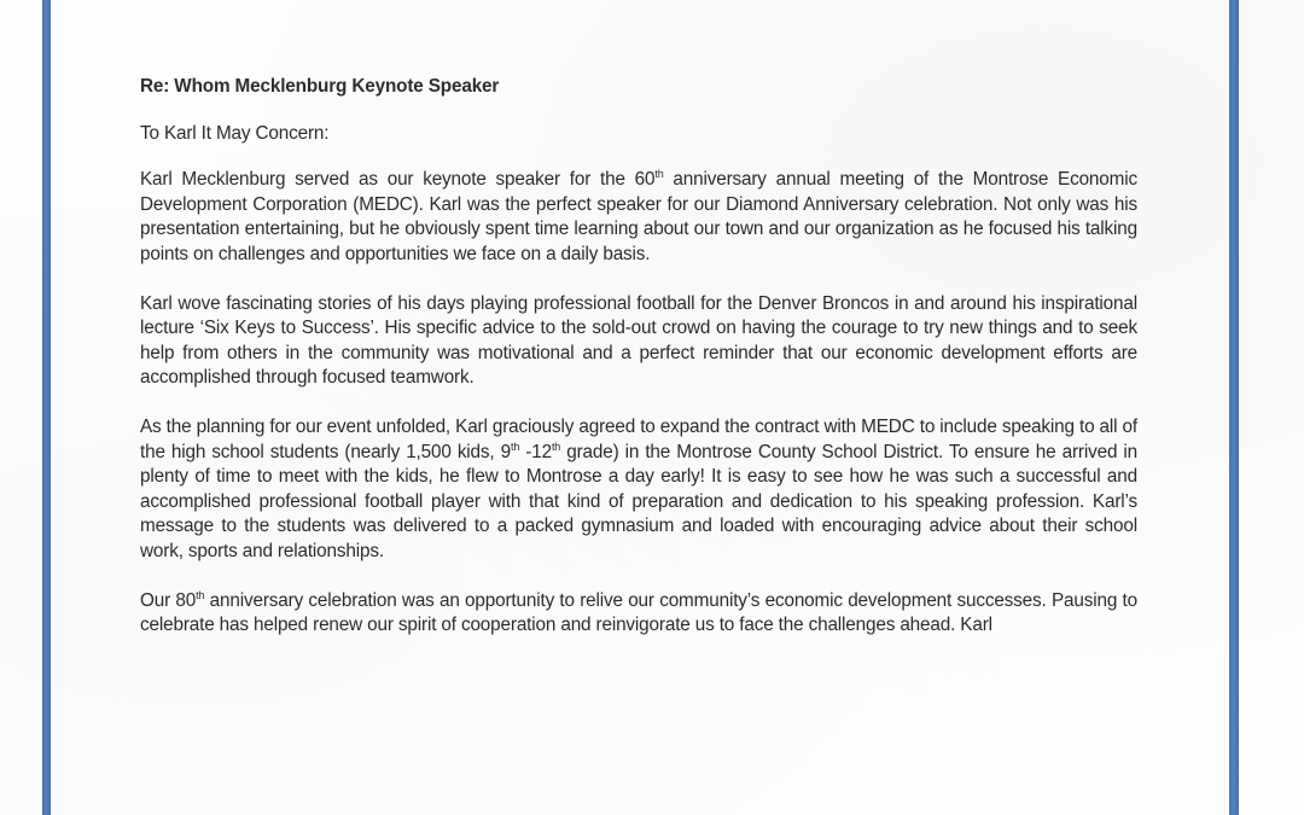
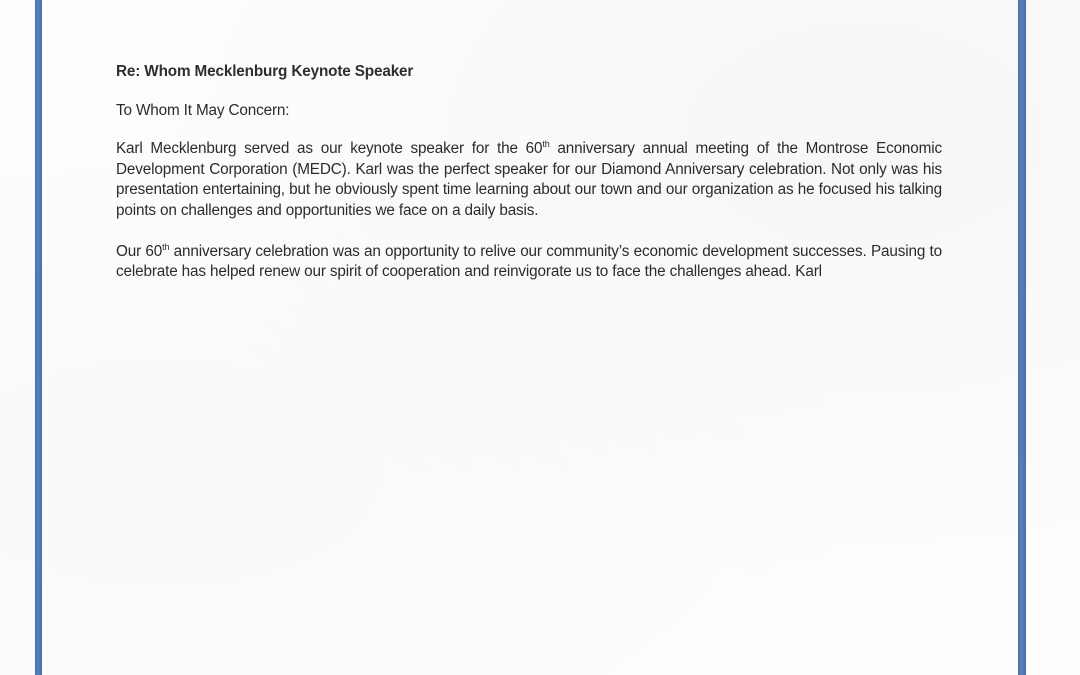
  Re: Whom Mecklenburg Keynote Speaker
- To Karl It May Concern:
+ To Whom It May Concern:
  Karl Mecklenburg served as our keynote speaker for the 60th anniversary annual meeting of the Montrose Economic Development Corporation (MEDC). Karl was the perfect speaker for our Diamond Anniversary celebration. Not only was his presentation entertaining, but he obviously spent time learning about our town and our organization as he focused his talking points on challenges and opportunities we face on a daily basis.
- Karl wove fascinating stories of his days playing professional football for the Denver Broncos in and around his inspirational lecture ‘Six Keys to Success’. His specific advice to the sold-out crowd on having the courage to try new things and to seek help from others in the community was motivational and a perfect reminder that our economic development efforts are accomplished through focused teamwork.
- As the planning for our event unfolded, Karl graciously agreed to expand the contract with MEDC to include speaking to all of the high school students (nearly 1,500 kids, 9th -12th grade) in the Montrose County School District. To ensure he arrived in plenty of time to meet with the kids, he flew to Montrose a day early! It is easy to see how he was such a successful and accomplished professional football player with that kind of preparation and dedication to his speaking profession. Karl’s message to the students was delivered to a packed gymnasium and loaded with encouraging advice about their school work, sports and relationships.
- Our 80th anniversary celebration was an opportunity to relive our community’s economic development successes. Pausing to celebrate has helped renew our spirit of cooperation and reinvigorate us to face the challenges ahead. Karl
+ Our 60th anniversary celebration was an opportunity to relive our community’s economic development successes. Pausing to celebrate has helped renew our spirit of cooperation and reinvigorate us to face the challenges ahead. Karl
